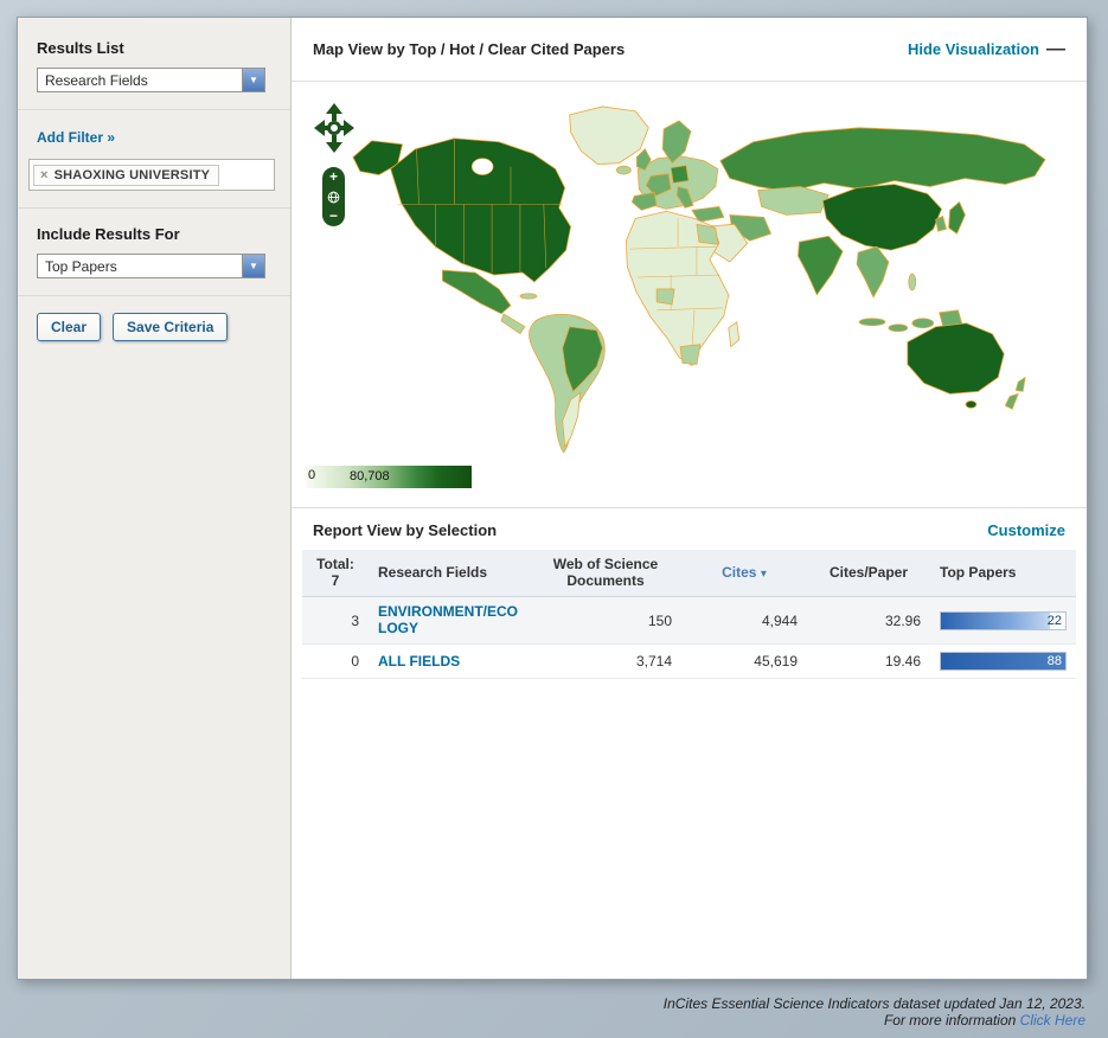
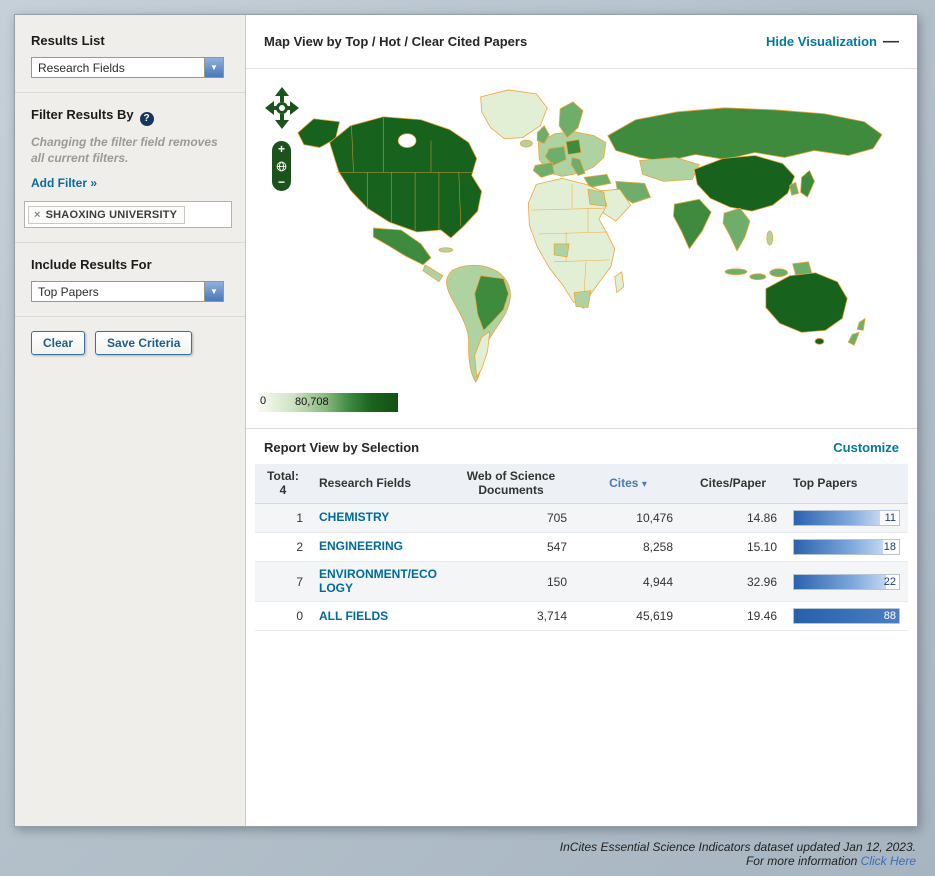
  Results List
  Research Fields
  ▼
+ Filter Results By ?
+ Changing the filter field removes all current filters.
  Add Filter »
  ×
  SHAOXING UNIVERSITY
  Include Results For
  Top Papers
  ▼
  Clear
  Save Criteria
  Map View by Top / Hot / Clear Cited Papers
  Hide Visualization —
  +
  −
  0
  80,708
  Report View by Selection
  Customize
- Total: 7	Research Fields	Web of Science Documents	Cites ▾	Cites/Paper	Top Papers
+ Total: 4	Research Fields	Web of Science Documents	Cites ▾	Cites/Paper	Top Papers
+ 1	CHEMISTRY	705	10,476	14.86	11
+ 2	ENGINEERING	547	8,258	15.10	18
- 3	ENVIRONMENT/ECOLOGY	150	4,944	32.96	22
+ 7	ENVIRONMENT/ECOLOGY	150	4,944	32.96	22
  0	ALL FIELDS	3,714	45,619	19.46	88
  InCites Essential Science Indicators dataset updated Jan 12, 2023.
  For more information Click Here
